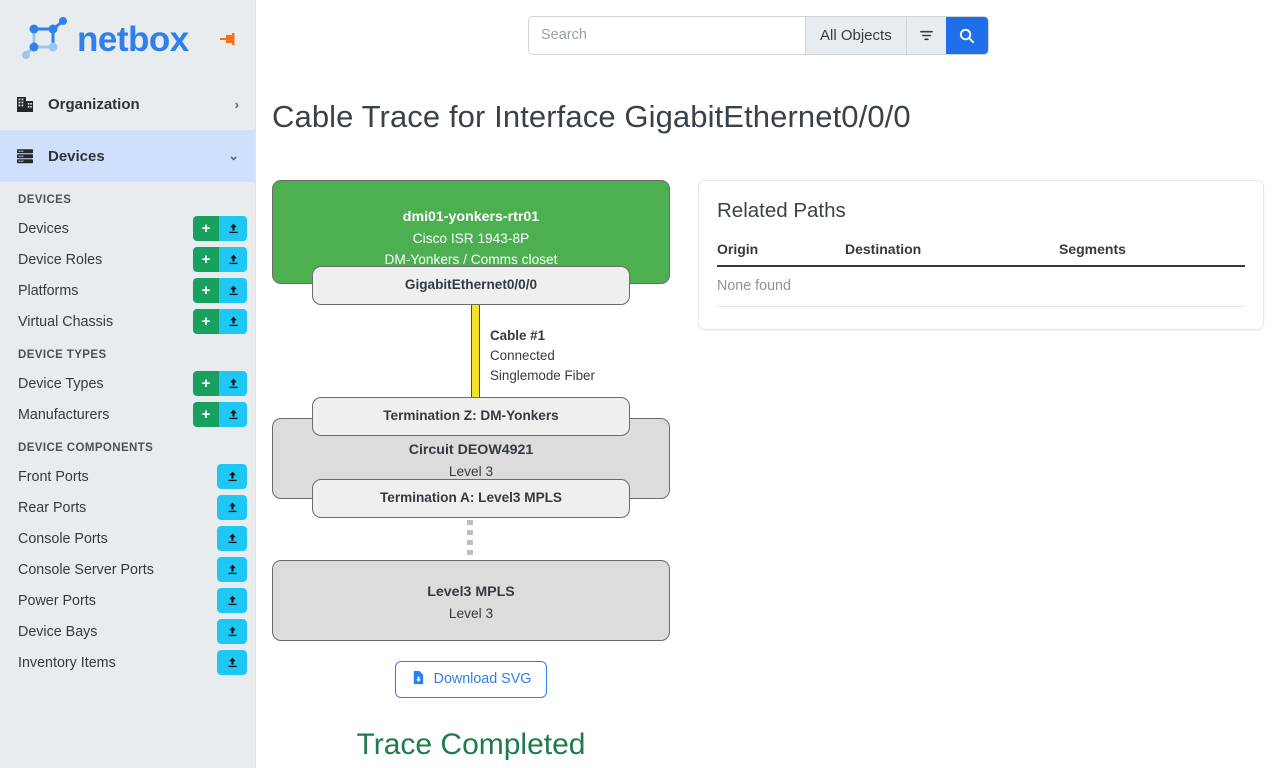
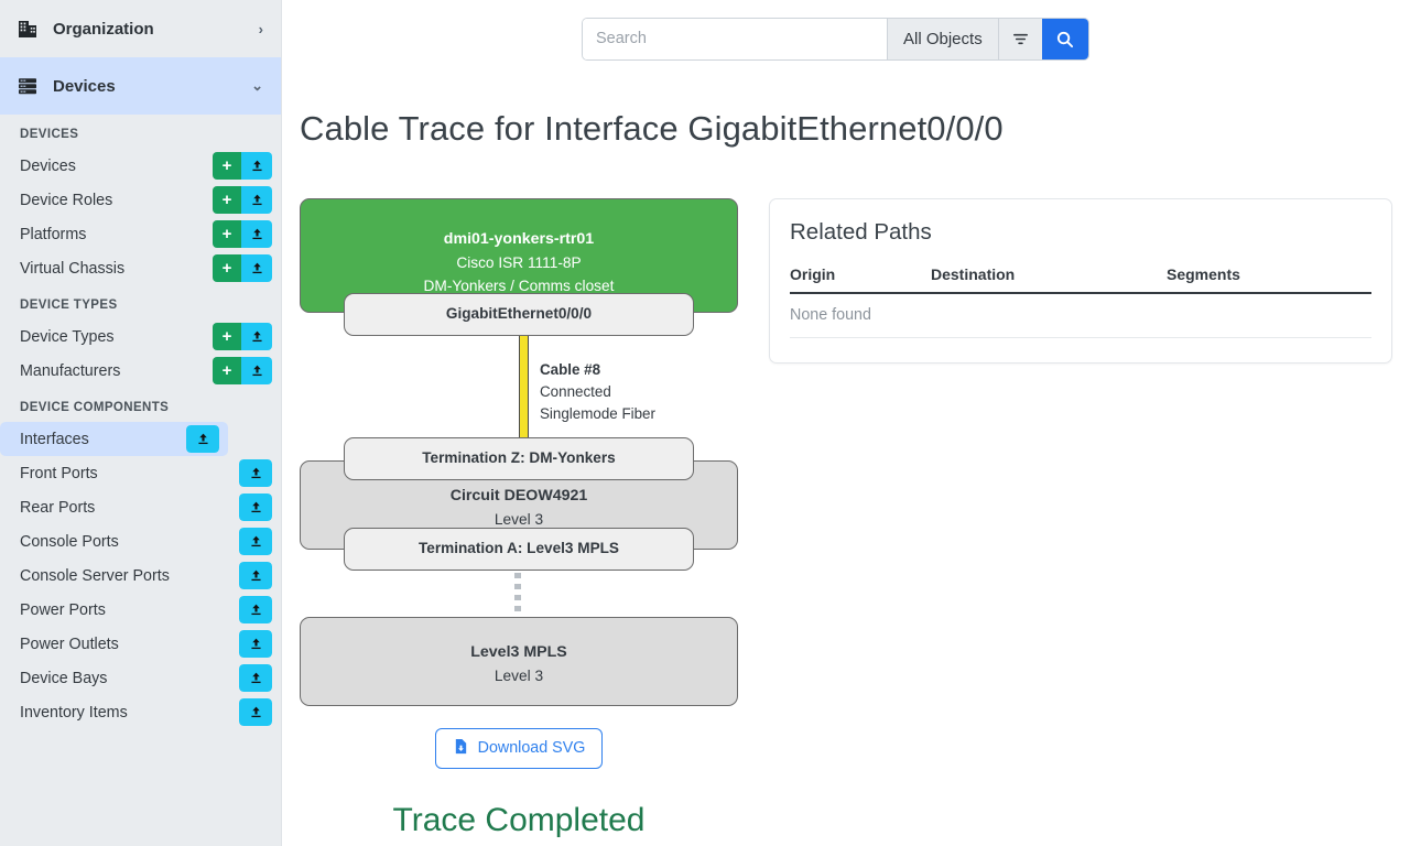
- netbox
  Organization
  ›
  Devices
  ⌄
  DEVICES
  Devices
  +
  Device Roles
  +
  Platforms
  +
  Virtual Chassis
  +
  DEVICE TYPES
  Device Types
  +
  Manufacturers
  +
  DEVICE COMPONENTS
+ Interfaces
  Front Ports
  Rear Ports
  Console Ports
  Console Server Ports
  Power Ports
+ Power Outlets
  Device Bays
  Inventory Items
  Search
  All Objects
  Cable Trace for Interface GigabitEthernet0/0/0
  dmi01-yonkers-rtr01
- Cisco ISR 1943-8P
+ Cisco ISR 1111-8P
  DM-Yonkers / Comms closet
  GigabitEthernet0/0/0
- Cable #1
+ Cable #8
  Connected
  Singlemode Fiber
  Termination Z: DM-Yonkers
  Circuit DEOW4921
  Level 3
  Termination A: Level3 MPLS
  Level3 MPLS
  Level 3
  Download SVG
  Trace Completed
  Related Paths
  Origin	Destination	Segments
  None found
